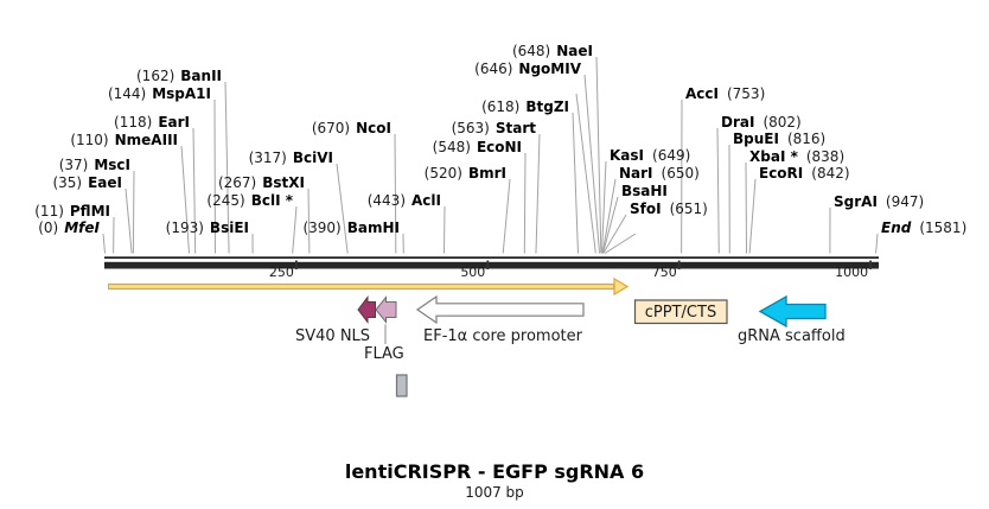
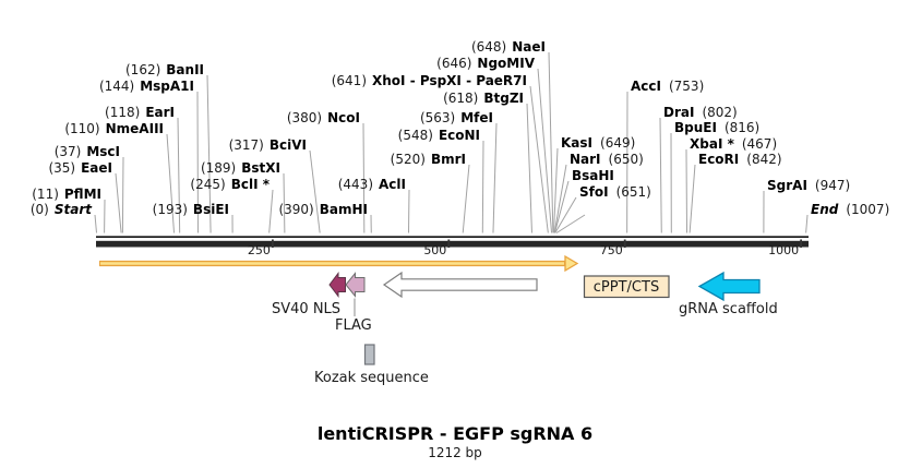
  SV40 NLS
  FLAG
- EF-1α core promoter
  cPPT/CTS
  gRNA scaffold
+ Kozak sequence
  lentiCRISPR - EGFP sgRNA 6
- 1007 bp
+ 1212 bp
- (0) MfeI
+ (0) Start
  (11) PflMI
  (35) EaeI
  (37) MscI
  (110) NmeAIII
  (118) EarI
  (144) MspA1I
  (162) BanII
  (193) BsiEI
  (245) BclI *
- (267) BstXI
+ (189) BstXI
  (317) BciVI
- (670) NcoI
+ (380) NcoI
  (390) BamHI
  (443) AclI
  (520) BmrI
  (548) EcoNI
- (563) Start
+ (563) MfeI
  (618) BtgZI
+ (641) XhoI - PspXI - PaeR7I
  (646) NgoMIV
  (648) NaeI
  KasI (649)
  NarI (650)
  BsaHI
  SfoI (651)
  AccI (753)
  DraI (802)
  BpuEI (816)
- XbaI * (838)
+ XbaI * (467)
  EcoRI (842)
  SgrAI (947)
- End (1581)
+ End (1007)
  250
  500
  750
  1000
